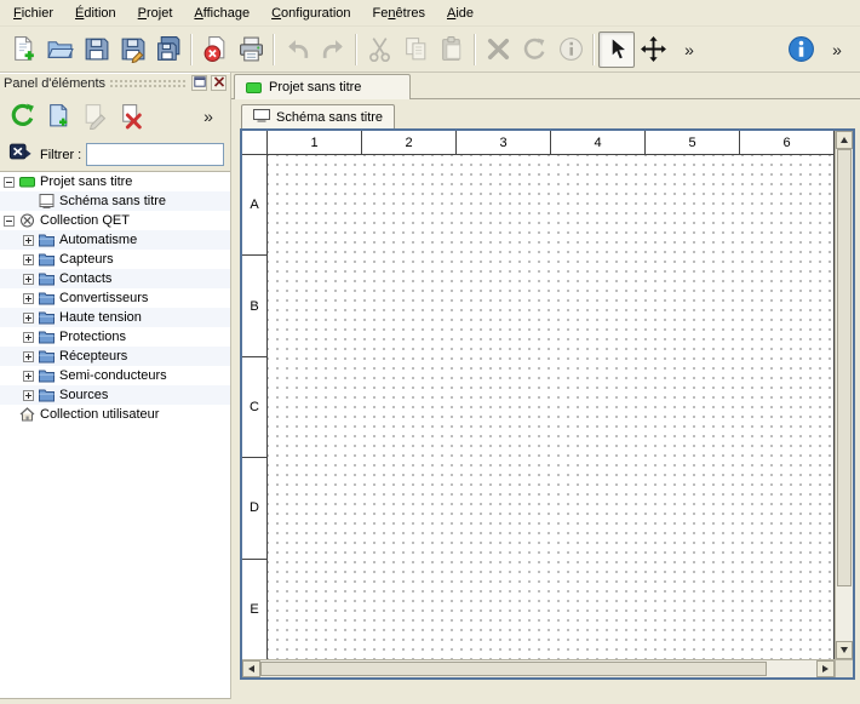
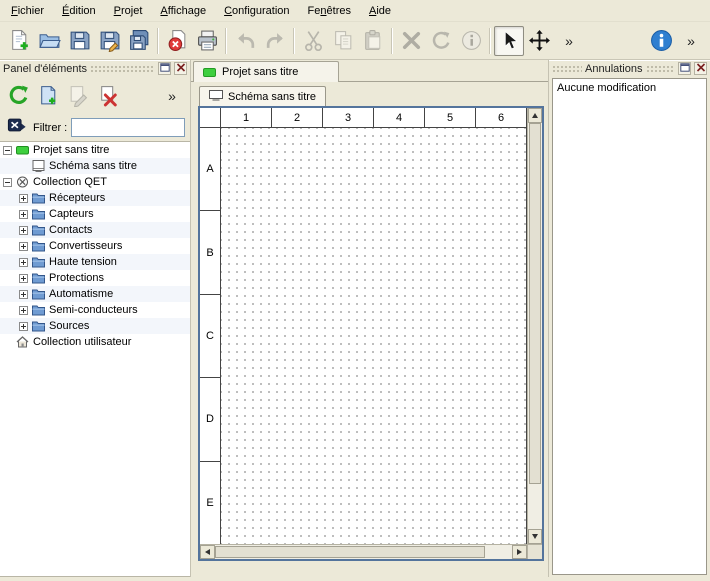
  F
  ichier
  É
  dition
  P
  rojet
  A
  ffichage
  C
  onfiguration
  Fe
  n
  êtres
  A
  ide
  »
  »
  Panel d'éléments
  »
  Filtrer :
  Projet sans titre
  Schéma sans titre
  Collection QET
- Automatisme
+ Récepteurs
  Capteurs
  Contacts
  Convertisseurs
  Haute tension
  Protections
- Récepteurs
+ Automatisme
  Semi-conducteurs
  Sources
  Collection utilisateur
  Projet sans titre
  Schéma sans titre
  1
  2
  3
  4
  5
  6
  A
  B
  C
  D
  E
+ Annulations
+ Aucune modification
